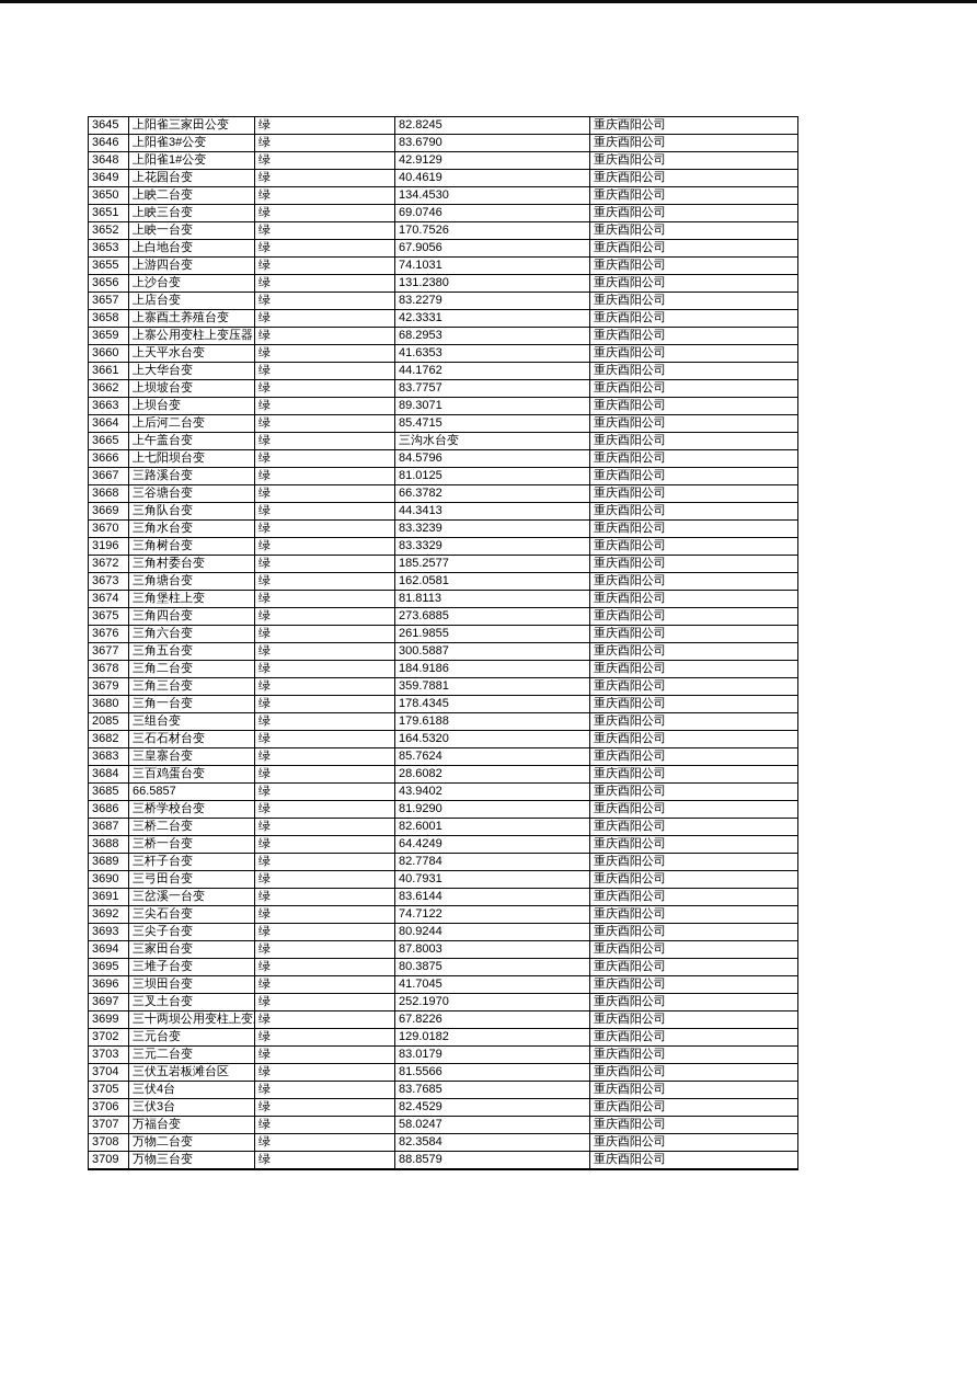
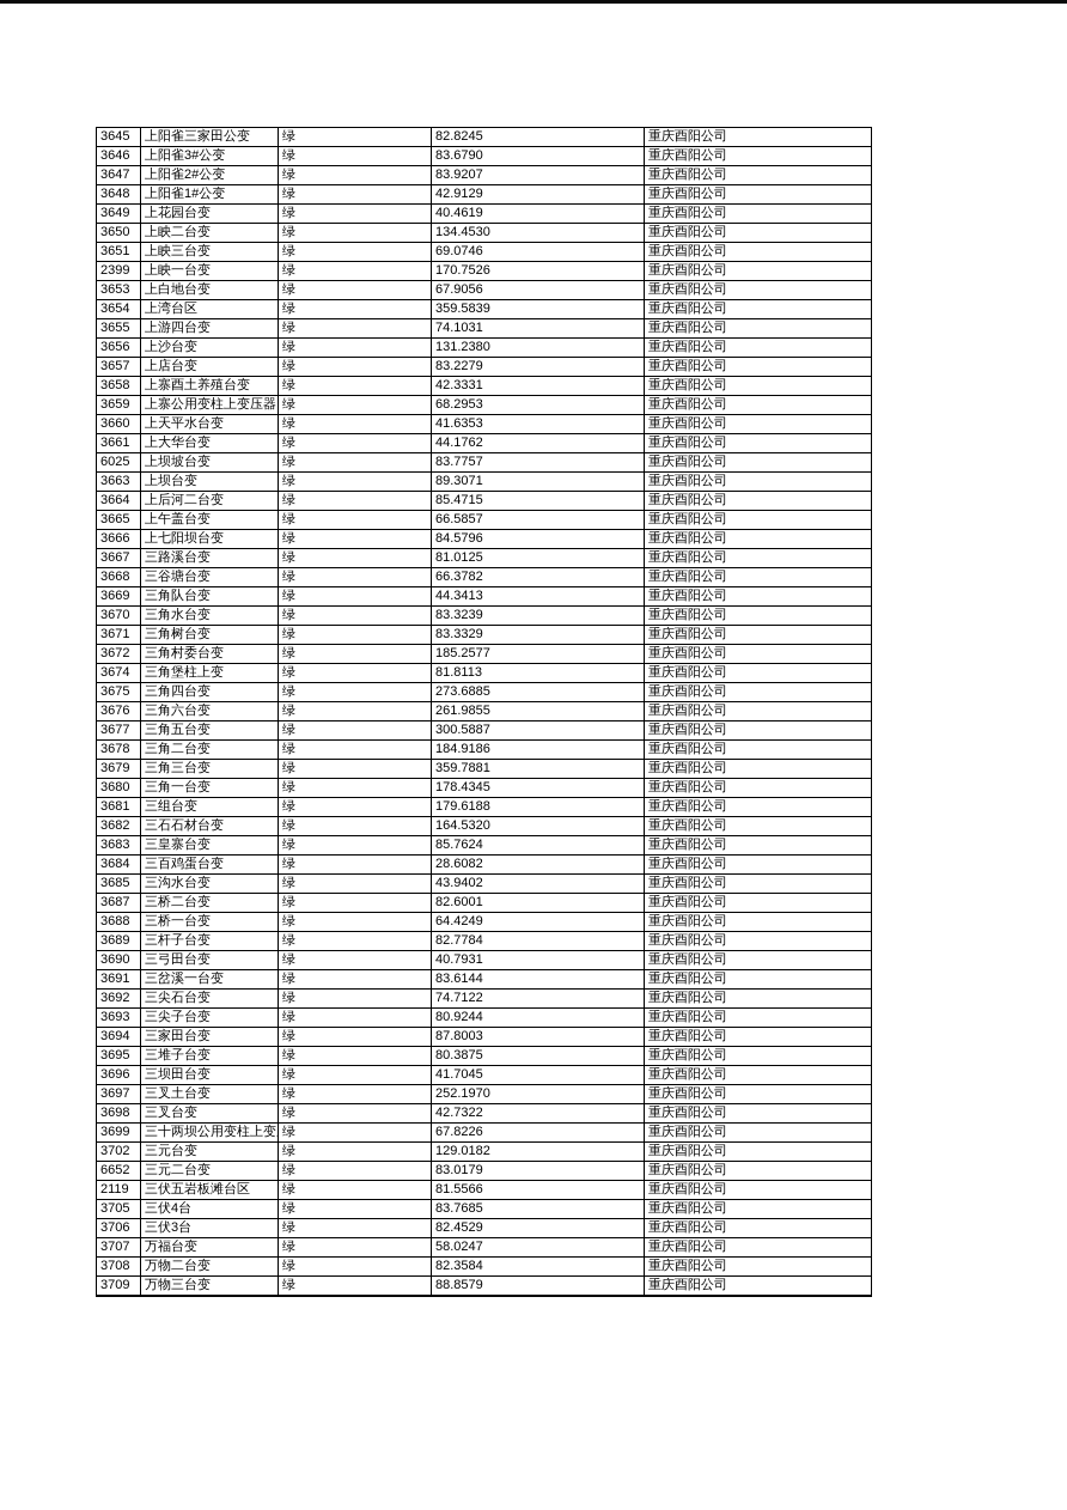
  3645	上阳雀三家田公变	绿	82.8245	重庆酉阳公司
  3646	上阳雀3#公变	绿	83.6790	重庆酉阳公司
+ 3647	上阳雀2#公变	绿	83.9207	重庆酉阳公司
  3648	上阳雀1#公变	绿	42.9129	重庆酉阳公司
  3649	上花园台变	绿	40.4619	重庆酉阳公司
  3650	上眏二台变	绿	134.4530	重庆酉阳公司
  3651	上眏三台变	绿	69.0746	重庆酉阳公司
- 3652	上眏一台变	绿	170.7526	重庆酉阳公司
+ 2399	上眏一台变	绿	170.7526	重庆酉阳公司
  3653	上白地台变	绿	67.9056	重庆酉阳公司
+ 3654	上湾台区	绿	359.5839	重庆酉阳公司
  3655	上游四台变	绿	74.1031	重庆酉阳公司
  3656	上沙台变	绿	131.2380	重庆酉阳公司
  3657	上店台变	绿	83.2279	重庆酉阳公司
  3658	上寨酉土养殖台变	绿	42.3331	重庆酉阳公司
  3659	上寨公用变柱上变压器	绿	68.2953	重庆酉阳公司
  3660	上天平水台变	绿	41.6353	重庆酉阳公司
  3661	上大华台变	绿	44.1762	重庆酉阳公司
- 3662	上坝坡台变	绿	83.7757	重庆酉阳公司
+ 6025	上坝坡台变	绿	83.7757	重庆酉阳公司
  3663	上坝台变	绿	89.3071	重庆酉阳公司
  3664	上后河二台变	绿	85.4715	重庆酉阳公司
- 3665	上午盖台变	绿	三沟水台变	重庆酉阳公司
+ 3665	上午盖台变	绿	66.5857	重庆酉阳公司
  3666	上七阳坝台变	绿	84.5796	重庆酉阳公司
  3667	三路溪台变	绿	81.0125	重庆酉阳公司
  3668	三谷塘台变	绿	66.3782	重庆酉阳公司
  3669	三角队台变	绿	44.3413	重庆酉阳公司
  3670	三角水台变	绿	83.3239	重庆酉阳公司
- 3196	三角树台变	绿	83.3329	重庆酉阳公司
+ 3671	三角树台变	绿	83.3329	重庆酉阳公司
  3672	三角村委台变	绿	185.2577	重庆酉阳公司
- 3673	三角塘台变	绿	162.0581	重庆酉阳公司
  3674	三角堡柱上变	绿	81.8113	重庆酉阳公司
  3675	三角四台变	绿	273.6885	重庆酉阳公司
  3676	三角六台变	绿	261.9855	重庆酉阳公司
  3677	三角五台变	绿	300.5887	重庆酉阳公司
  3678	三角二台变	绿	184.9186	重庆酉阳公司
  3679	三角三台变	绿	359.7881	重庆酉阳公司
  3680	三角一台变	绿	178.4345	重庆酉阳公司
- 2085	三组台变	绿	179.6188	重庆酉阳公司
+ 3681	三组台变	绿	179.6188	重庆酉阳公司
  3682	三石石材台变	绿	164.5320	重庆酉阳公司
  3683	三皇寨台变	绿	85.7624	重庆酉阳公司
  3684	三百鸡蛋台变	绿	28.6082	重庆酉阳公司
- 3685	66.5857	绿	43.9402	重庆酉阳公司
+ 3685	三沟水台变	绿	43.9402	重庆酉阳公司
- 3686	三桥学校台变	绿	81.9290	重庆酉阳公司
  3687	三桥二台变	绿	82.6001	重庆酉阳公司
  3688	三桥一台变	绿	64.4249	重庆酉阳公司
  3689	三杆子台变	绿	82.7784	重庆酉阳公司
  3690	三弓田台变	绿	40.7931	重庆酉阳公司
  3691	三岔溪一台变	绿	83.6144	重庆酉阳公司
  3692	三尖石台变	绿	74.7122	重庆酉阳公司
  3693	三尖子台变	绿	80.9244	重庆酉阳公司
  3694	三家田台变	绿	87.8003	重庆酉阳公司
  3695	三堆子台变	绿	80.3875	重庆酉阳公司
  3696	三坝田台变	绿	41.7045	重庆酉阳公司
  3697	三叉土台变	绿	252.1970	重庆酉阳公司
+ 3698	三叉台变	绿	42.7322	重庆酉阳公司
  3699	三十两坝公用变柱上变	绿	67.8226	重庆酉阳公司
  3702	三元台变	绿	129.0182	重庆酉阳公司
- 3703	三元二台变	绿	83.0179	重庆酉阳公司
+ 6652	三元二台变	绿	83.0179	重庆酉阳公司
- 3704	三伏五岩板滩台区	绿	81.5566	重庆酉阳公司
+ 2119	三伏五岩板滩台区	绿	81.5566	重庆酉阳公司
  3705	三伏4台	绿	83.7685	重庆酉阳公司
  3706	三伏3台	绿	82.4529	重庆酉阳公司
  3707	万福台变	绿	58.0247	重庆酉阳公司
  3708	万物二台变	绿	82.3584	重庆酉阳公司
  3709	万物三台变	绿	88.8579	重庆酉阳公司
